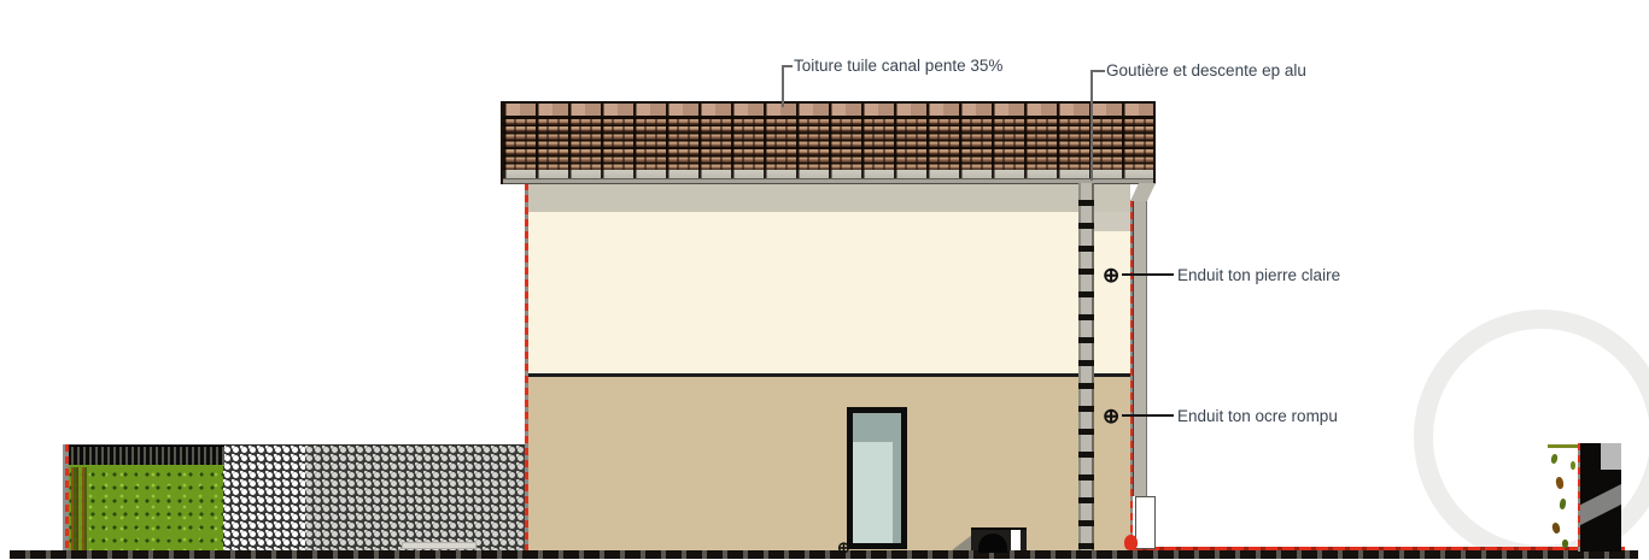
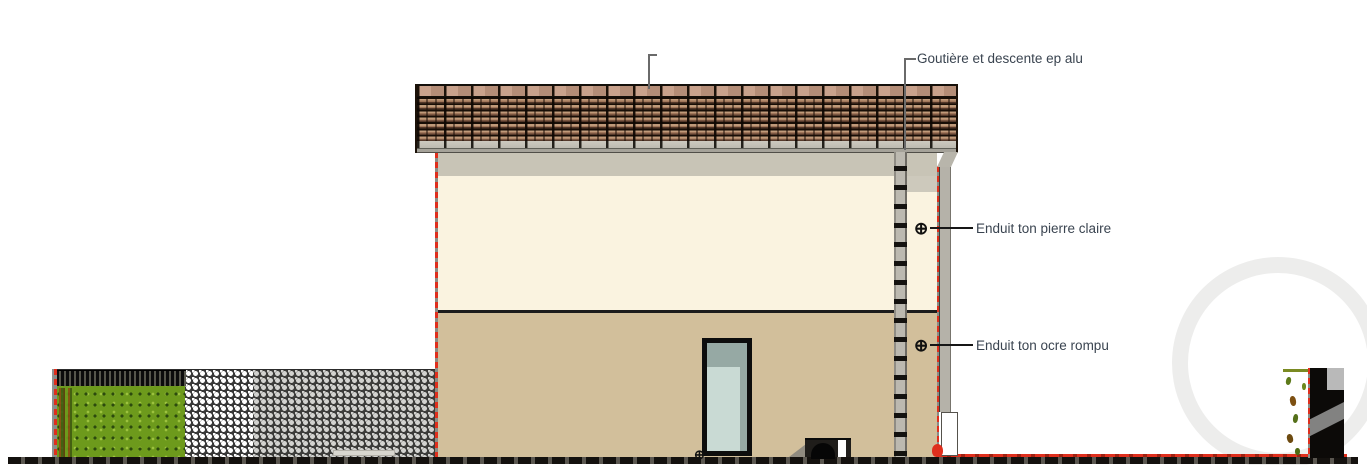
  ⊕
- Toiture tuile canal pente 35%
  Goutière et descente ep alu
  ⊕
  Enduit ton pierre claire
  ⊕
  Enduit ton ocre rompu
